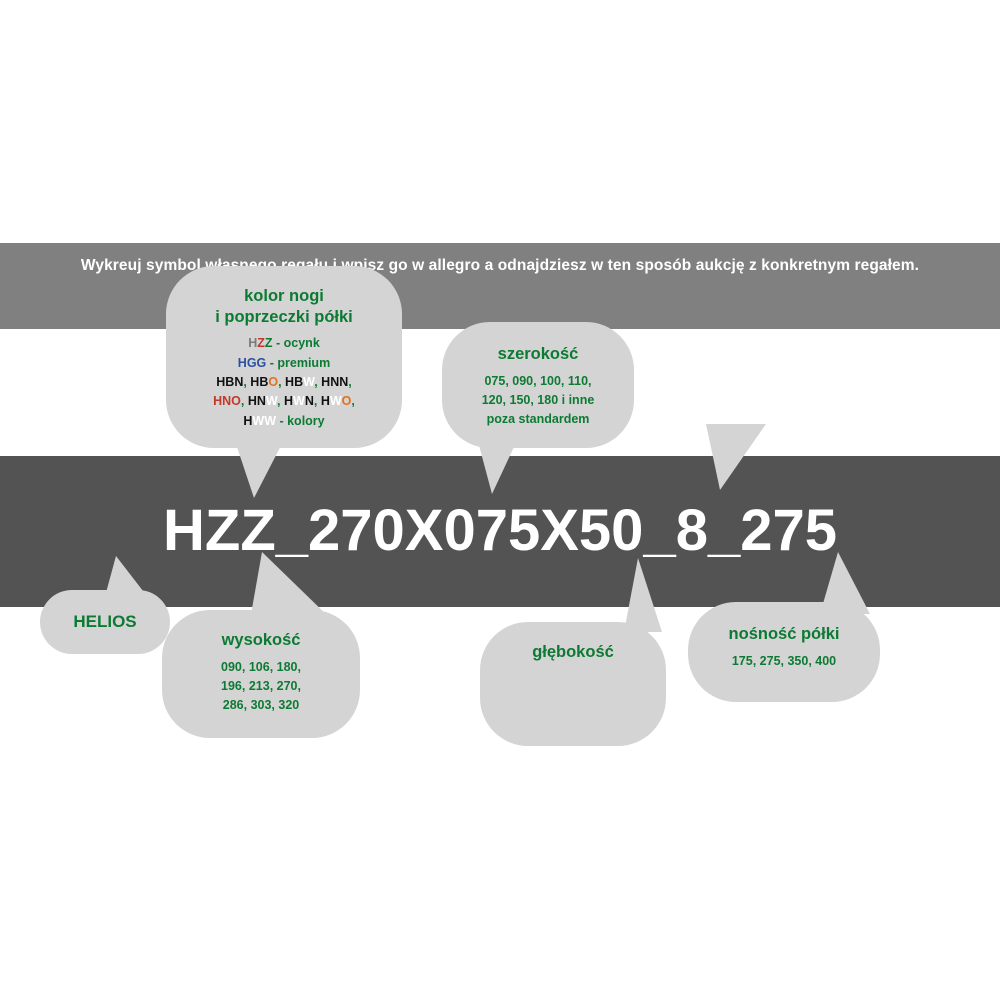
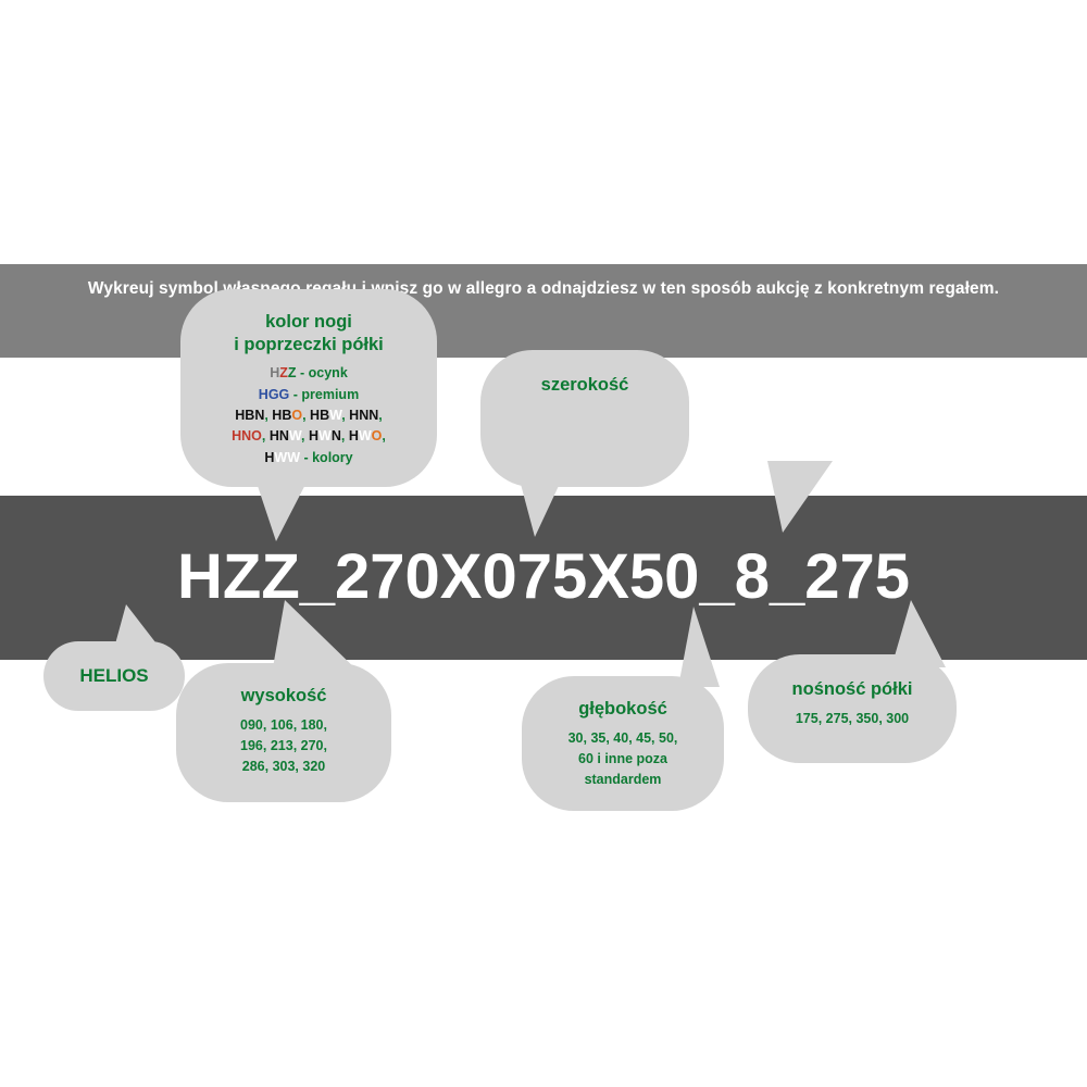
  Wykreuj symbolisz go w allegro a odnajdziesz w ten sposób aukcję z konkretnym regałem.
  HZZ_270X075X50_8_275
  kolor nogi
  i poprzeczki półki
  HZZ - ocynk
  HGG - premium
  HBN, HBO, HBW, HNN,
  HNO, HNW, HWN, HWO,
  HWW - kolory
  szerokość
- 075, 090, 100, 110,
- 120, 150, 180 i inne
- poza standardem
  HELIOS
  wysokość
  090, 106, 180,
  196, 213, 270,
  286, 303, 320
  głębokość
+ 30, 35, 40, 45, 50,
+ 60 i inne poza
+ standardem
  nośność półki
- 175, 275, 350, 400
+ 175, 275, 350, 300
